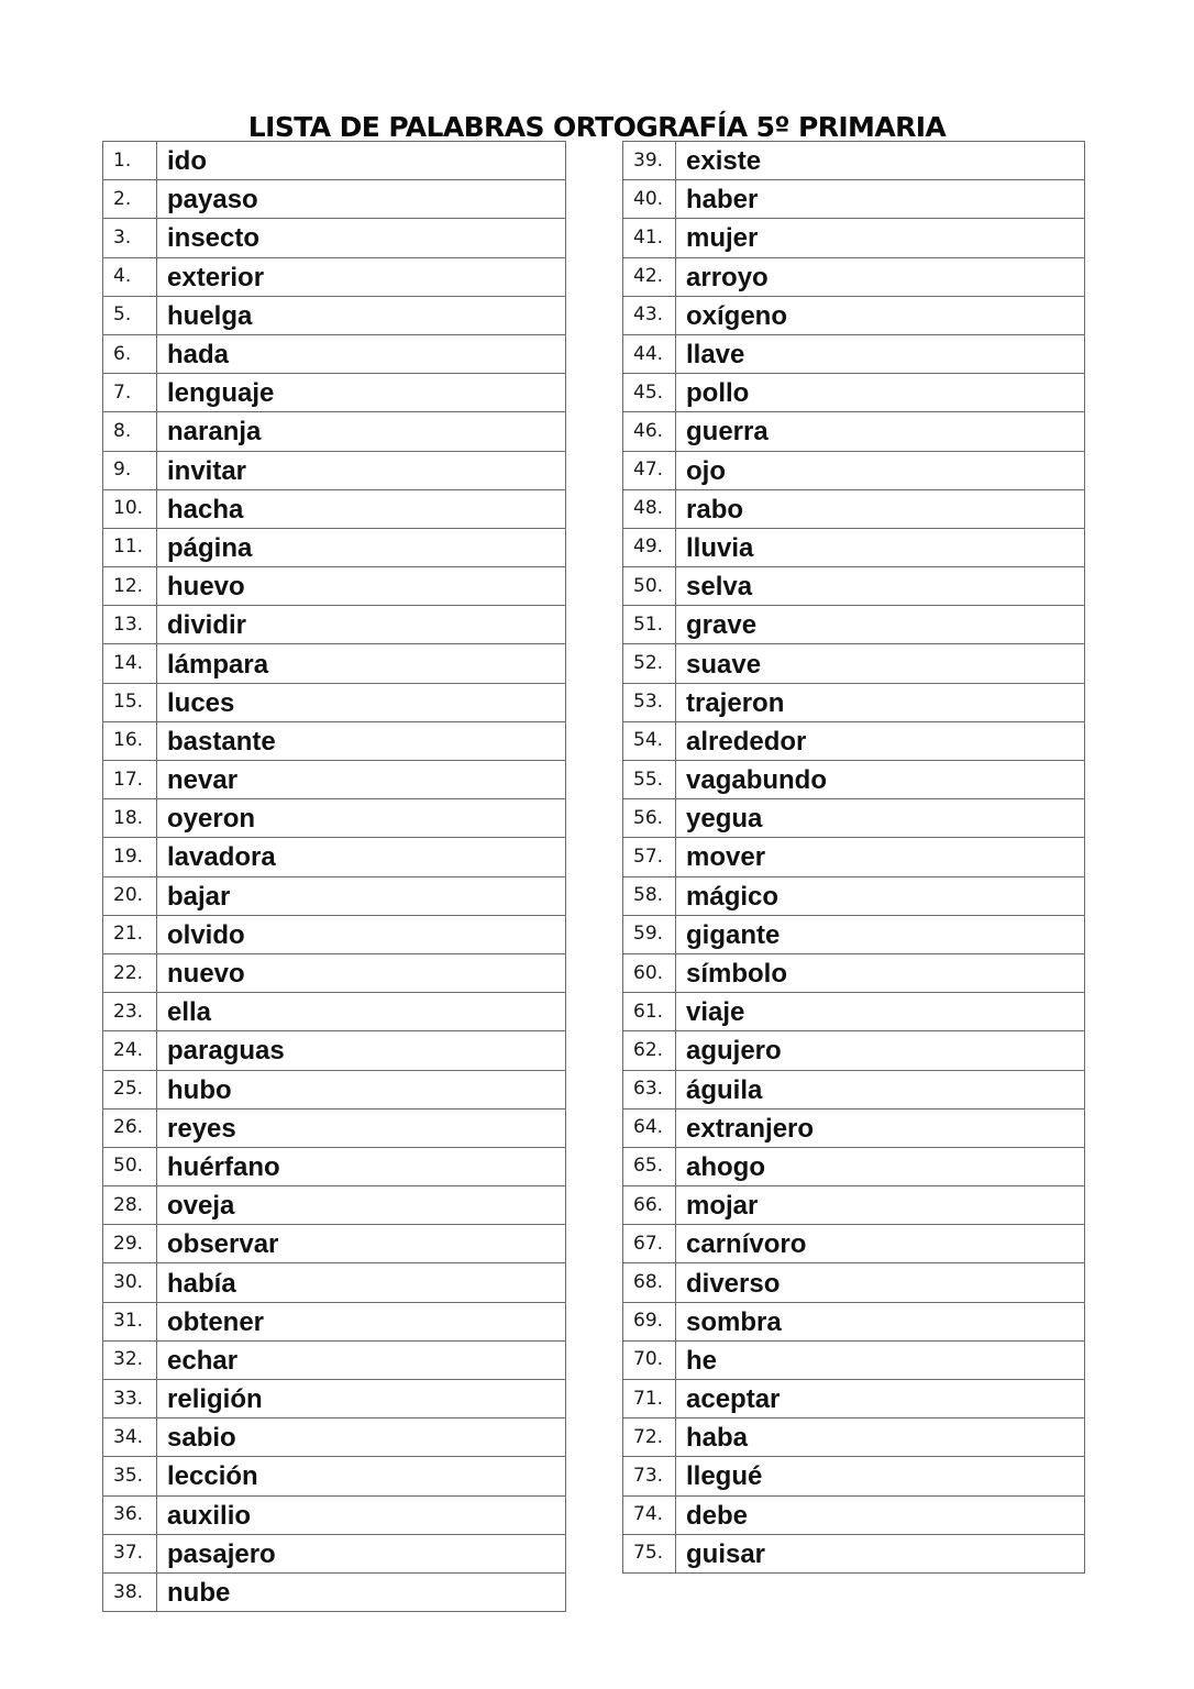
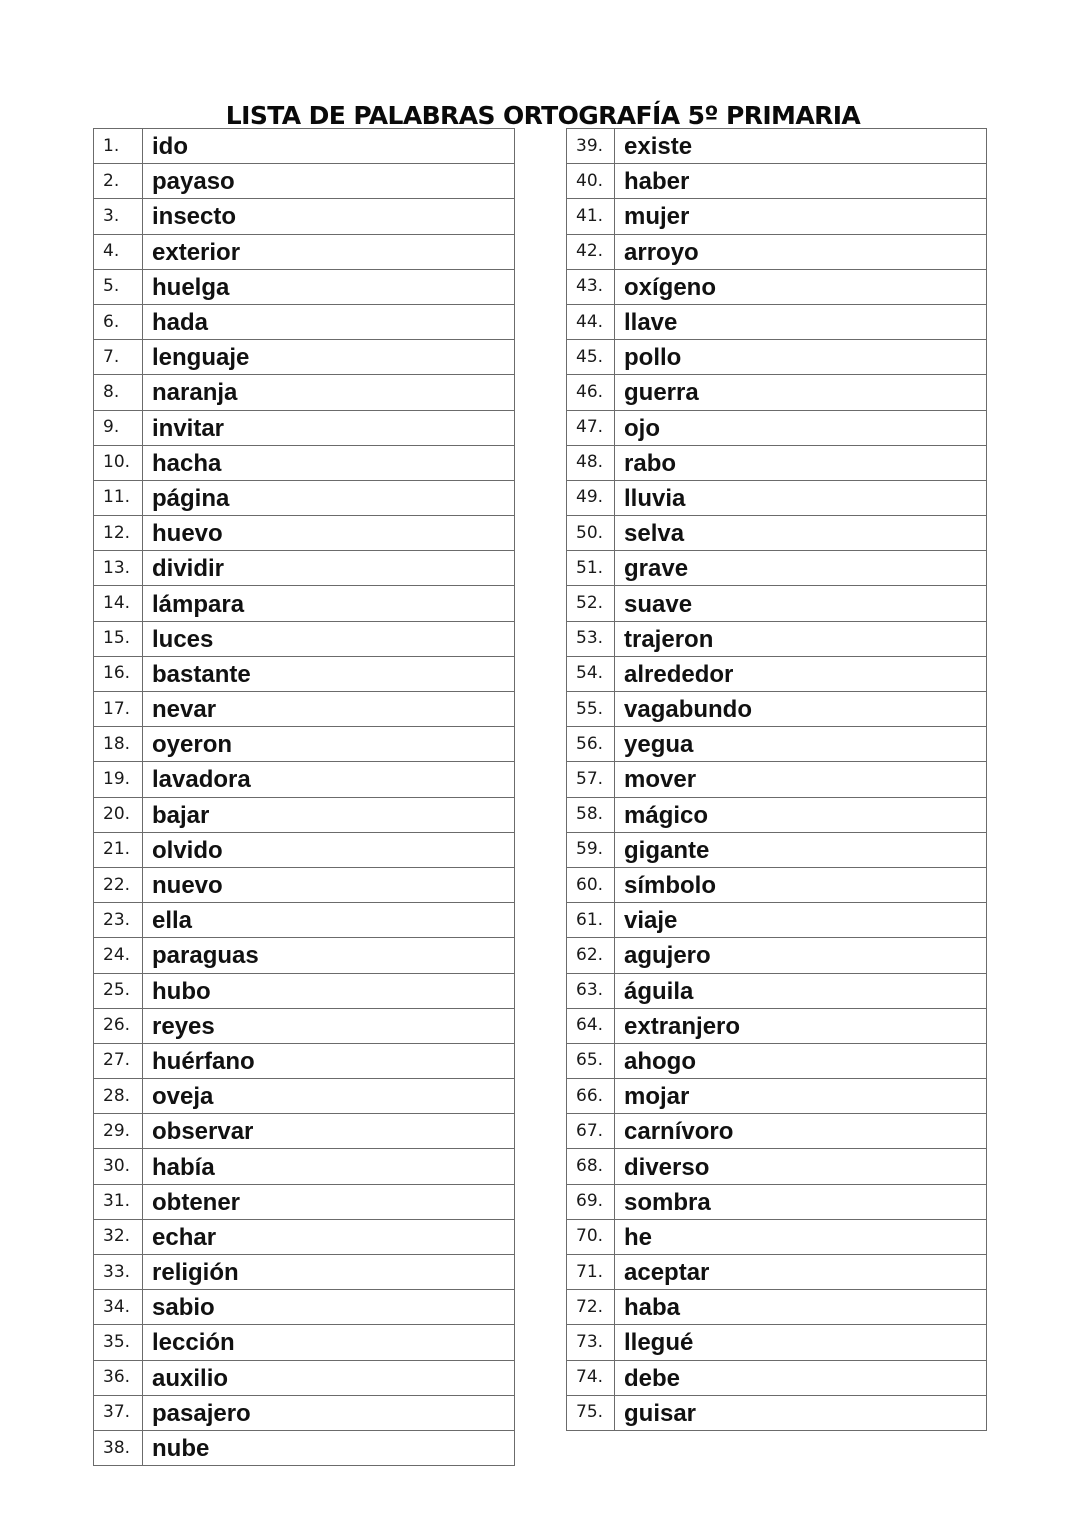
  LISTA DE PALABRAS ORTOGRAFÍA 5º PRIMARIA
  1.	ido
  2.	payaso
  3.	insecto
  4.	exterior
  5.	huelga
  6.	hada
  7.	lenguaje
  8.	naranja
  9.	invitar
  10.	hacha
  11.	página
  12.	huevo
  13.	dividir
  14.	lámpara
  15.	luces
  16.	bastante
  17.	nevar
  18.	oyeron
  19.	lavadora
  20.	bajar
  21.	olvido
  22.	nuevo
  23.	ella
  24.	paraguas
  25.	hubo
  26.	reyes
- 50.	huérfano
+ 27.	huérfano
  28.	oveja
  29.	observar
  30.	había
  31.	obtener
  32.	echar
  33.	religión
  34.	sabio
  35.	lección
  36.	auxilio
  37.	pasajero
  38.	nube
  39.	existe
  40.	haber
  41.	mujer
  42.	arroyo
  43.	oxígeno
  44.	llave
  45.	pollo
  46.	guerra
  47.	ojo
  48.	rabo
  49.	lluvia
  50.	selva
  51.	grave
  52.	suave
  53.	trajeron
  54.	alrededor
  55.	vagabundo
  56.	yegua
  57.	mover
  58.	mágico
  59.	gigante
  60.	símbolo
  61.	viaje
  62.	agujero
  63.	águila
  64.	extranjero
  65.	ahogo
  66.	mojar
  67.	carnívoro
  68.	diverso
  69.	sombra
  70.	he
  71.	aceptar
  72.	haba
  73.	llegué
  74.	debe
  75.	guisar
